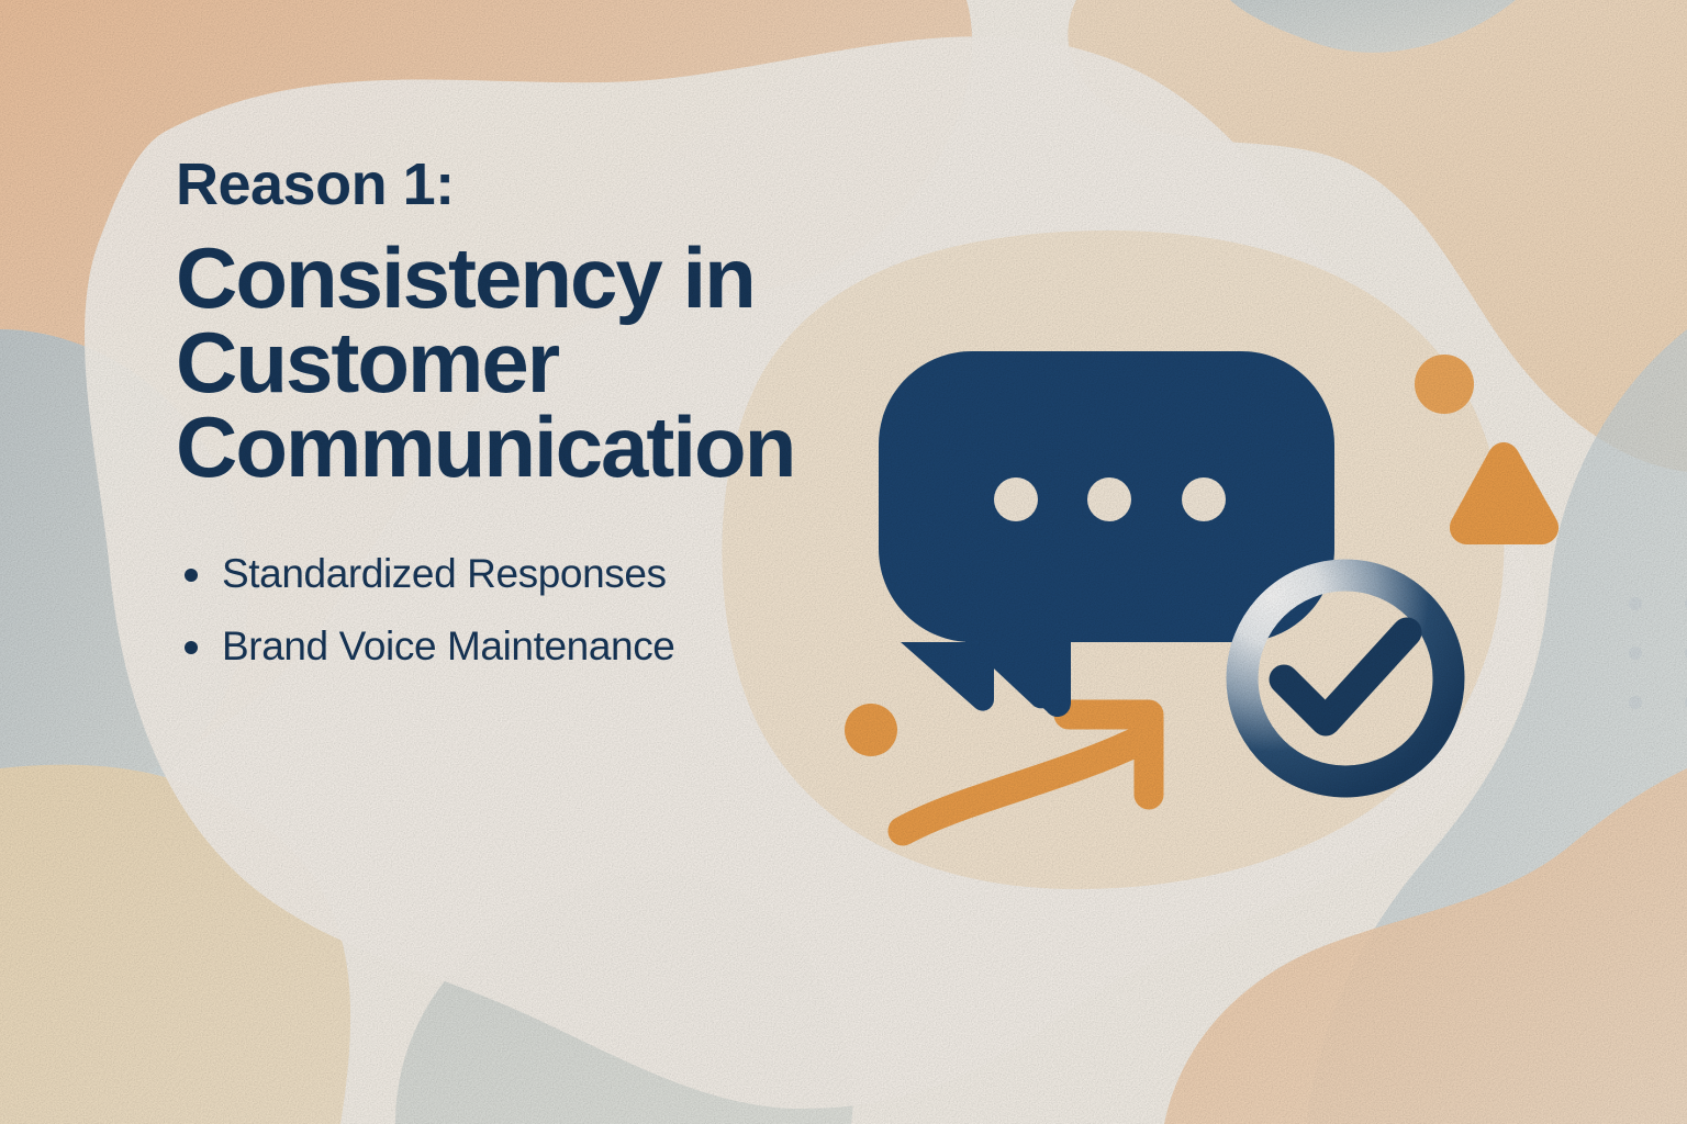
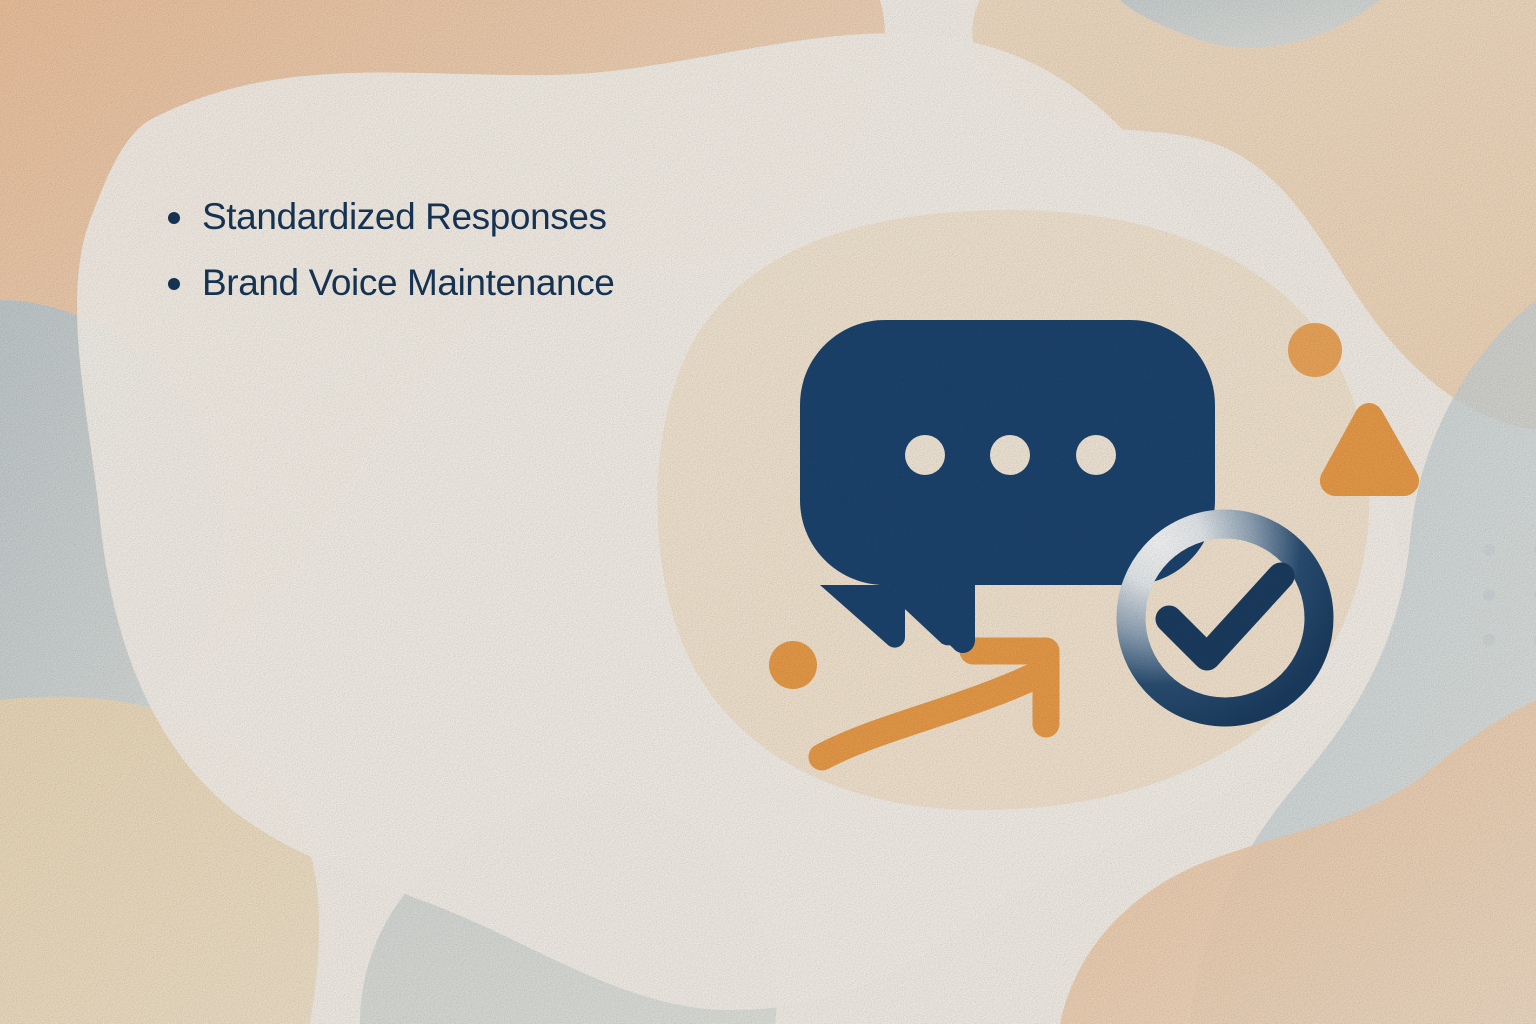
- Reason 1:
- Consistency in
- Customer
- Communication
  Standardized Responses
  Brand Voice Maintenance
